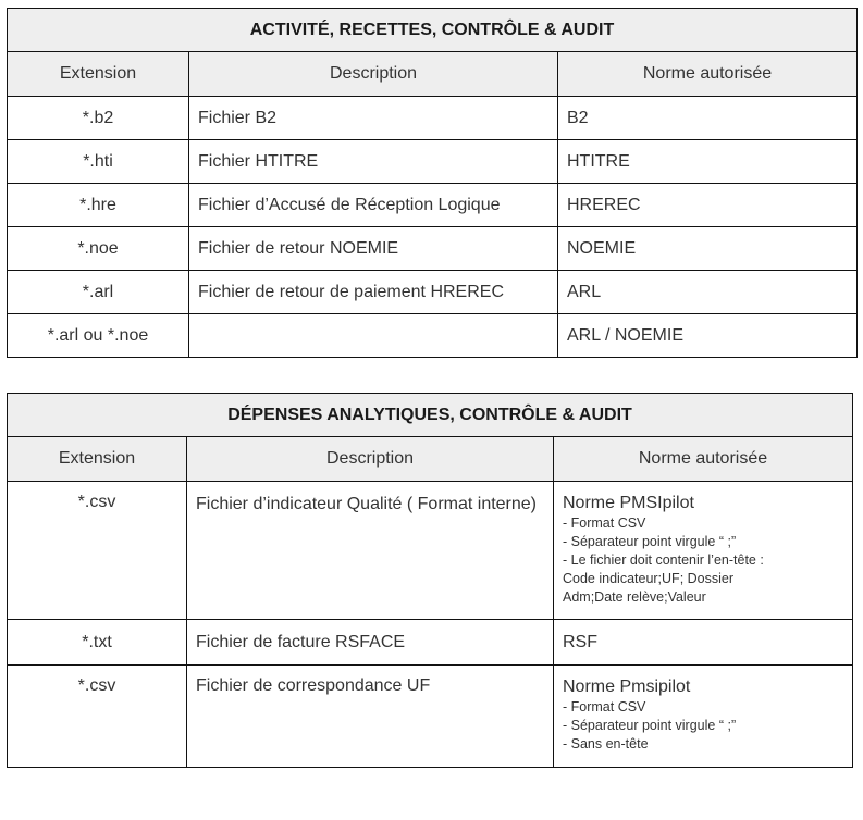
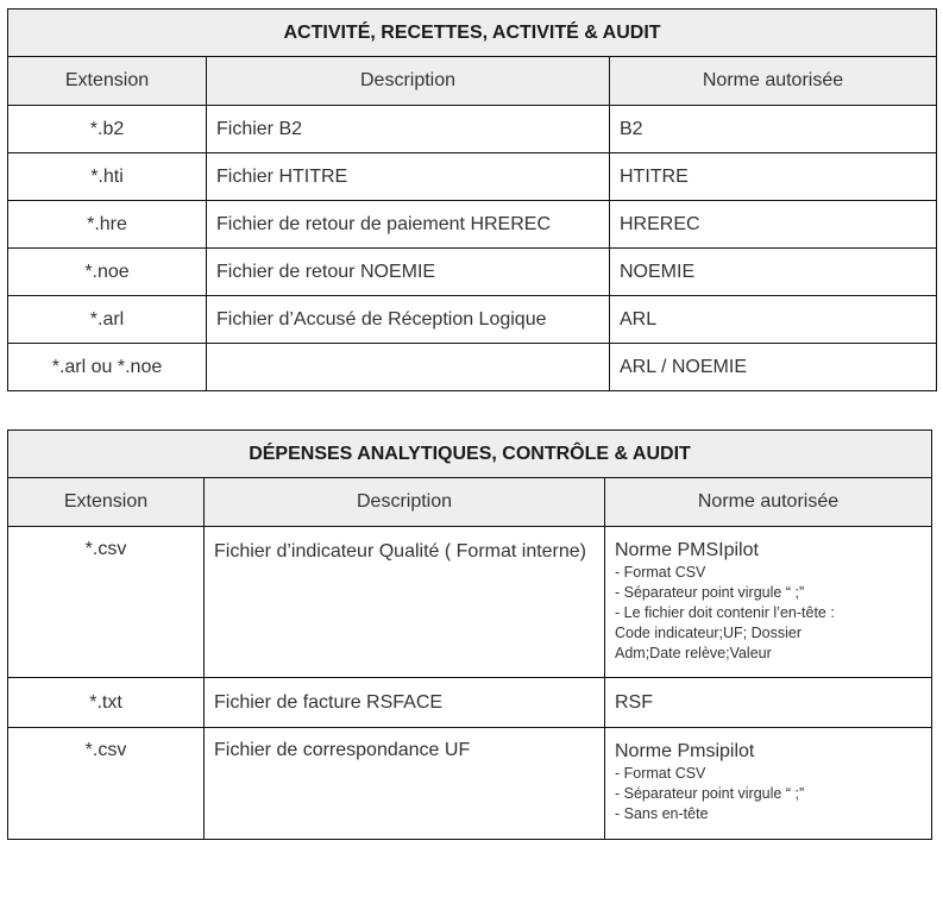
- ACTIVITÉ, RECETTES, CONTRÔLE & AUDIT
+ ACTIVITÉ, RECETTES, ACTIVITÉ & AUDIT
  Extension	Description	Norme autorisée
  *.b2	Fichier B2	B2
  *.hti	Fichier HTITRE	HTITRE
- *.hre	Fichier d’Accusé de Réception Logique	HREREC
+ *.hre	Fichier de retour de paiement HREREC	HREREC
  *.noe	Fichier de retour NOEMIE	NOEMIE
- *.arl	Fichier de retour de paiement HREREC	ARL
+ *.arl	Fichier d’Accusé de Réception Logique	ARL
  *.arl ou *.noe		ARL / NOEMIE
  DÉPENSES ANALYTIQUES, CONTRÔLE & AUDIT
  Extension	Description	Norme autorisée
  *.csv	Fichier d’indicateur Qualité ( Format interne)	Norme PMSIpilot - Format CSV - Séparateur point virgule “ ;” - Le fichier doit contenir l’en-tête : Code indicateur;UF; Dossier Adm;Date relève;Valeur
  *.txt	Fichier de facture RSFACE	RSF
  *.csv	Fichier de correspondance UF	Norme Pmsipilot - Format CSV - Séparateur point virgule “ ;” - Sans en-tête
